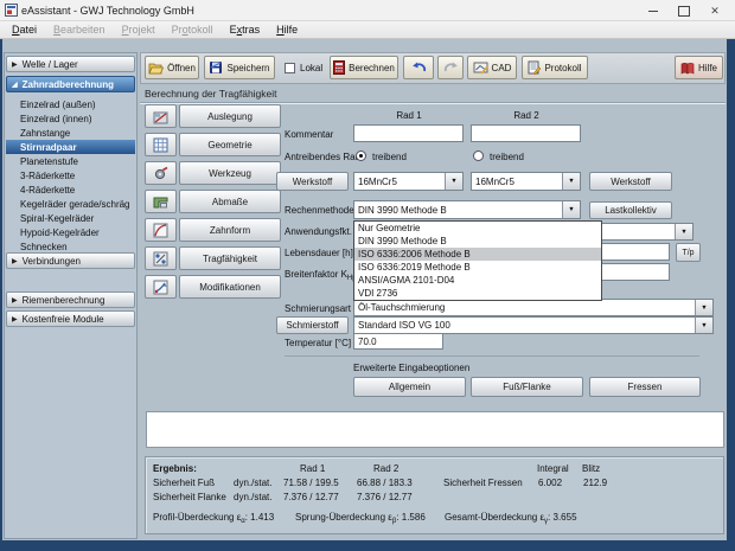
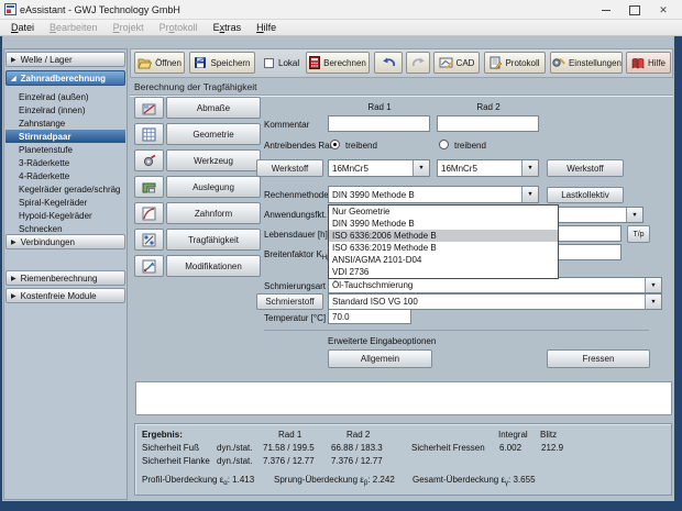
  eAssistant - GWJ Technology GmbH
  ✕
  D
  atei
  B
  earbeiten
  P
  rojekt
  Pr
  o
  tokoll
  E
  x
  tras
  H
  ilfe
  Welle / Lager
  Zahnradberechnung
  Einzelrad (außen)
  Einzelrad (innen)
  Zahnstange
  Stirnradpaar
  Planetenstufe
  3-Räderkette
  4-Räderkette
  Kegelräder gerade/schräg
  Spiral-Kegelräder
  Hypoid-Kegelräder
  Schnecken
  Verbindungen
  Riemenberechnung
  Kostenfreie Module
  Öffnen
  Speichern
  Lokal
  Berechnen
  CAD
  Protokoll
+ Einstellungen
  Hilfe
  Berechnung der Tragfähigkeit
- Auslegung
+ Abmaße
  Geometrie
  Werkzeug
- Abmaße
+ Auslegung
  Zahnform
  Tragfähigkeit
  Modifikationen
  Rad 1
  Rad 2
  Kommentar
  Antreibendes Ra
  treibend
  treibend
  Werkstoff
  16MnCr5
  16MnCr5
  Werkstoff
  Rechenmethode
  DIN 3990 Methode B
  Lastkollektiv
  Anwendungsfkt.
  Lebensdauer [h]
  Breitenfaktor K
  Nur Geometrie
  DIN 3990 Methode B
  ISO 6336:2006 Methode B
  ISO 6336:2019 Methode B
  ANSI/AGMA 2101-D04
  VDI 2736
  Schmierungsart
  Öl-Tauchschmierung
  Schmierstoff
  Standard ISO VG 100
  Temperatur [°C]
  70.0
  Erweiterte Eingabeoptionen
  Allgemein
- Fuß/Flanke
  Fressen
  Ergebnis:
  Rad 1
  Rad 2
  Integral
  Blitz
  Sicherheit Fuß
  dyn./stat.
  71.58 / 199.5
  66.88 / 183.3
  Sicherheit Fressen
  6.002
  212.9
  Sicherheit Flanke
  dyn./stat.
  7.376 / 12.77
  7.376 / 12.77
  Profil-Überdeckung ε : 1.413
- Sprung-Überdeckung ε : 1.586
+ Sprung-Überdeckung ε : 2.242
  Gesamt-Überdeckung ε : 3.655
